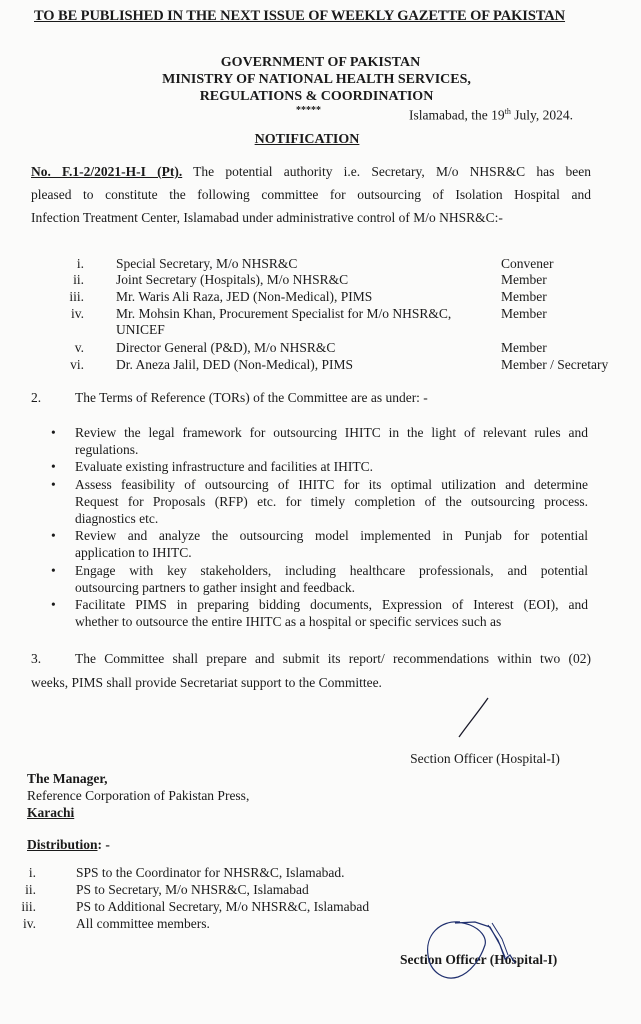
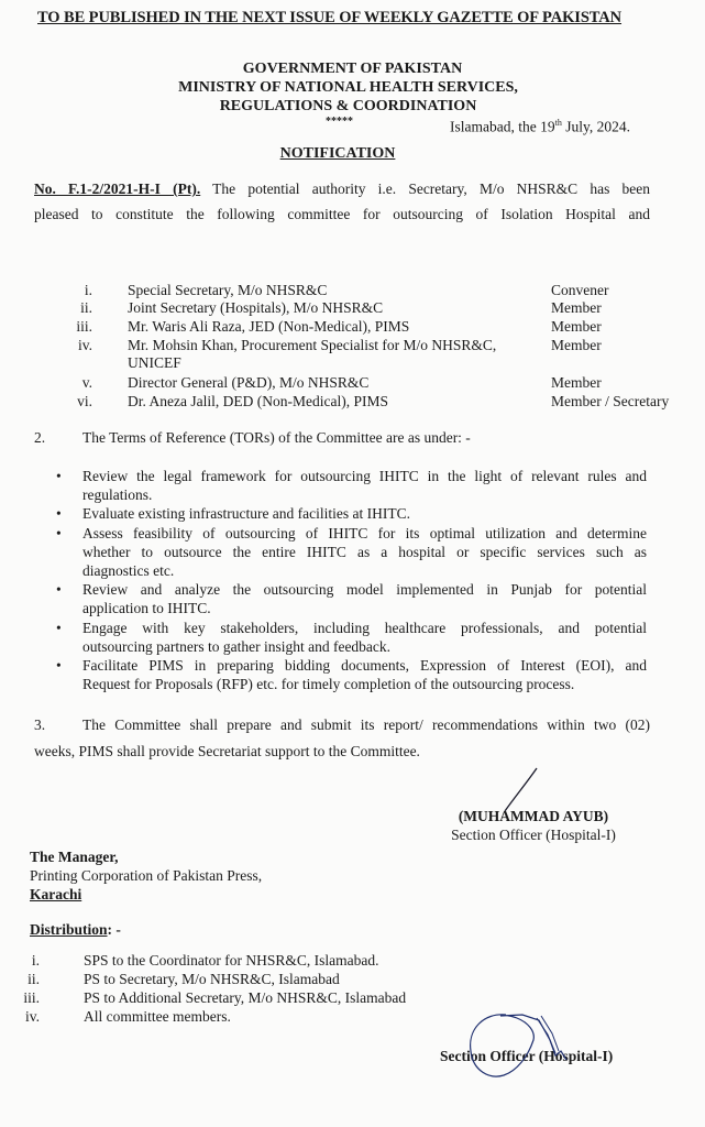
  TO BE PUBLISHED IN THE NEXT ISSUE OF WEEKLY GAZETTE OF PAKISTAN
  GOVERNMENT OF PAKISTAN
  MINISTRY OF NATIONAL HEALTH SERVICES,
  REGULATIONS & COORDINATION
  *****
  Islamabad, the 19th July, 2024.
  NOTIFICATION
  No. F.1-2/2021-H-I (Pt). The potential authority i.e. Secretary, M/o NHSR&C has been
  pleased to constitute the following committee for outsourcing of Isolation Hospital and
- Infection Treatment Center, Islamabad under administrative control of M/o NHSR&C:-
  i.
  Special Secretary, M/o NHSR&C
  Convener
  ii.
  Joint Secretary (Hospitals), M/o NHSR&C
  Member
  iii.
  Mr. Waris Ali Raza, JED (Non-Medical), PIMS
  Member
  iv.
  Mr. Mohsin Khan, Procurement Specialist for M/o NHSR&C,
  Member
  UNICEF
  v.
  Director General (P&D), M/o NHSR&C
  Member
  vi.
  Dr. Aneza Jalil, DED (Non-Medical), PIMS
  Member / Secretary
  2.
  The Terms of Reference (TORs) of the Committee are as under: -
  •
  Review the legal framework for outsourcing IHITC in the light of relevant rules and
  regulations.
  •
  Evaluate existing infrastructure and facilities at IHITC.
  •
  Assess feasibility of outsourcing of IHITC for its optimal utilization and determine
- Request for Proposals (RFP) etc. for timely completion of the outsourcing process.
+ whether to outsource the entire IHITC as a hospital or specific services such as
  diagnostics etc.
  •
  Review and analyze the outsourcing model implemented in Punjab for potential
  application to IHITC.
  •
  Engage with key stakeholders, including healthcare professionals, and potential
  outsourcing partners to gather insight and feedback.
  •
  Facilitate PIMS in preparing bidding documents, Expression of Interest (EOI), and
- whether to outsource the entire IHITC as a hospital or specific services such as
+ Request for Proposals (RFP) etc. for timely completion of the outsourcing process.
  3.
  The Committee shall prepare and submit its report/ recommendations within two (02)
  weeks, PIMS shall provide Secretariat support to the Committee.
+ (MUHAMMAD AYUB)
  Section Officer (Hospital-I)
  The Manager,
- Reference Corporation of Pakistan Press,
+ Printing Corporation of Pakistan Press,
  Karachi
  Distribution: -
  i.
  SPS to the Coordinator for NHSR&C, Islamabad.
  ii.
  PS to Secretary, M/o NHSR&C, Islamabad
  iii.
  PS to Additional Secretary, M/o NHSR&C, Islamabad
  iv.
  All committee members.
  Section Officr (Hospital-I)
